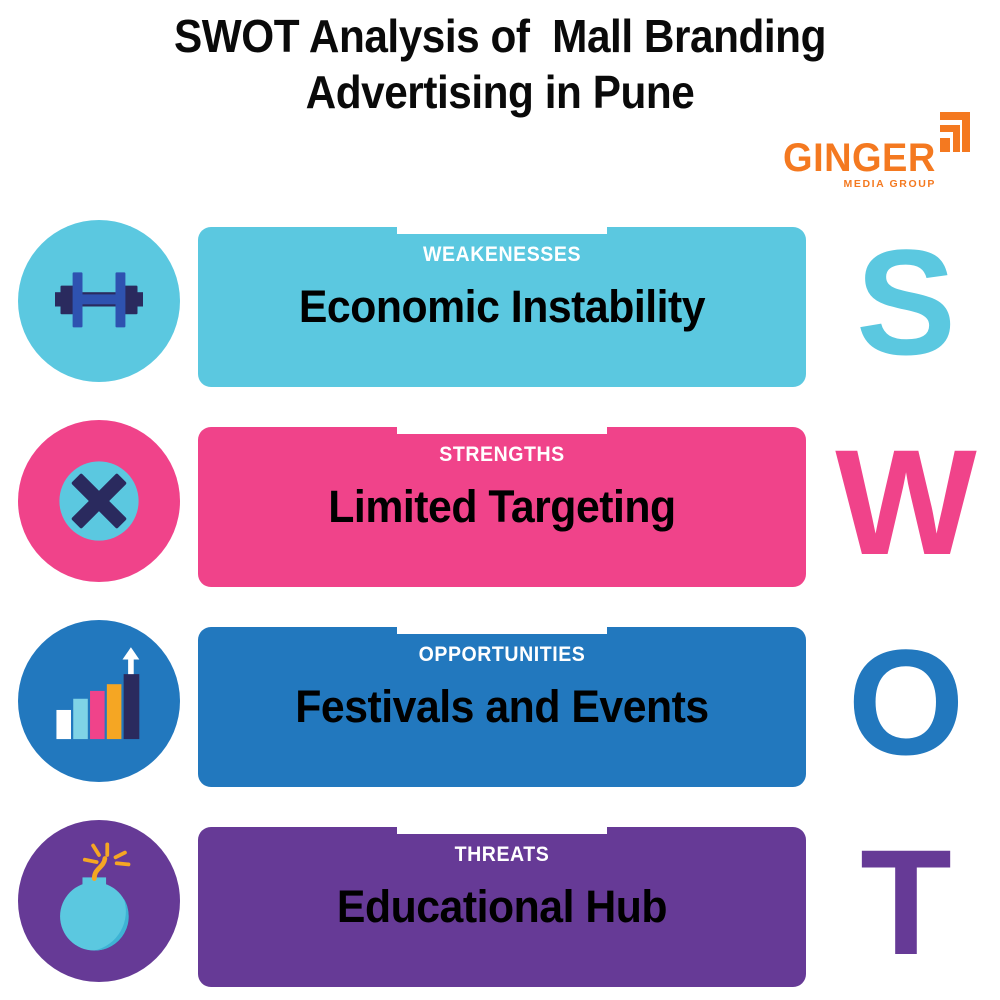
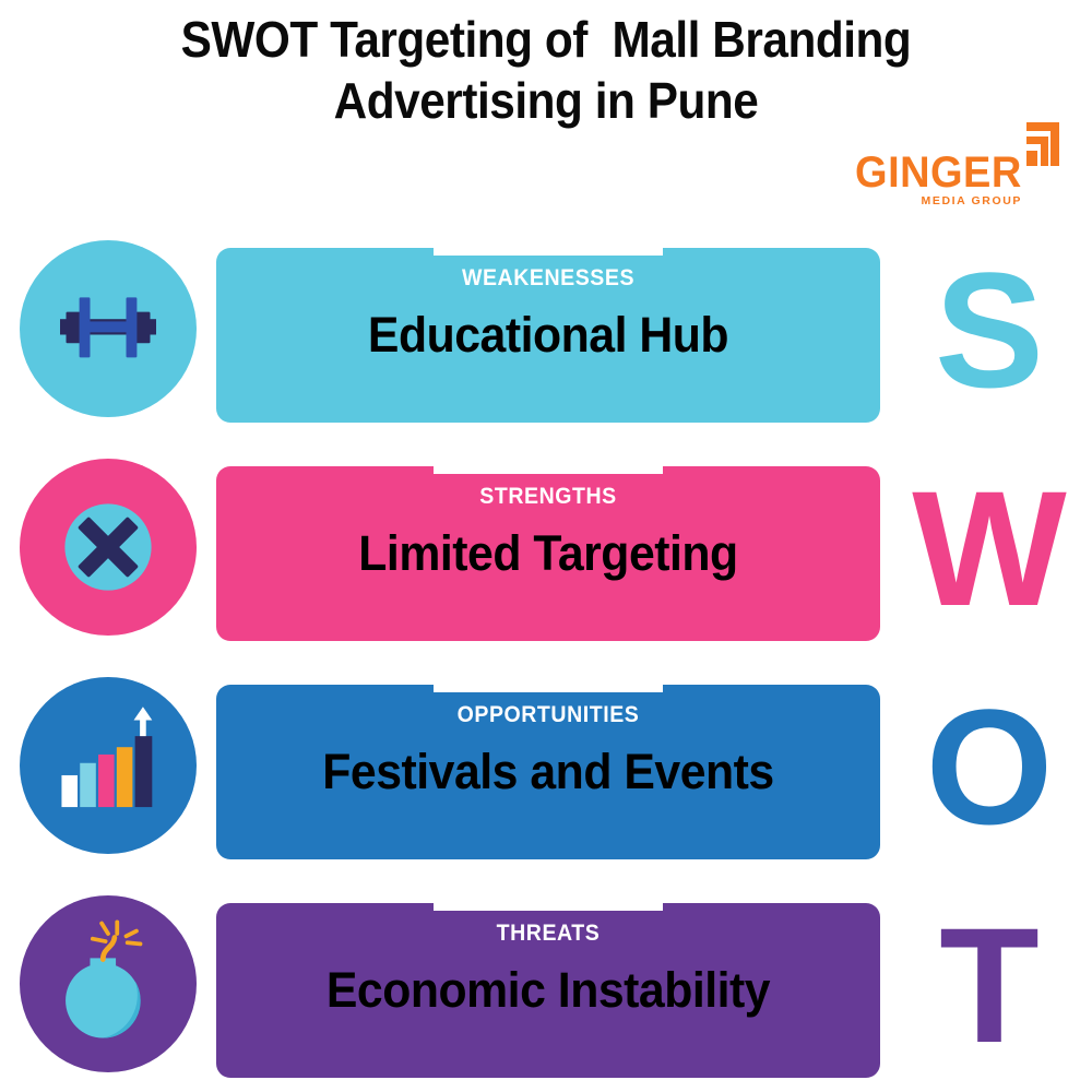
- SWOT Analysis of Mall Branding
+ SWOT Targeting of Mall Branding
  Advertising in Pune
  GINGER
  MEDIA GROUP
  WEAKENESSES
- Economic Instability
+ Educational Hub
  S
  STRENGTHS
  Limited Targeting
  W
  OPPORTUNITIES
  Festivals and Events
  O
  THREATS
- Educational Hub
+ Economic Instability
  T
